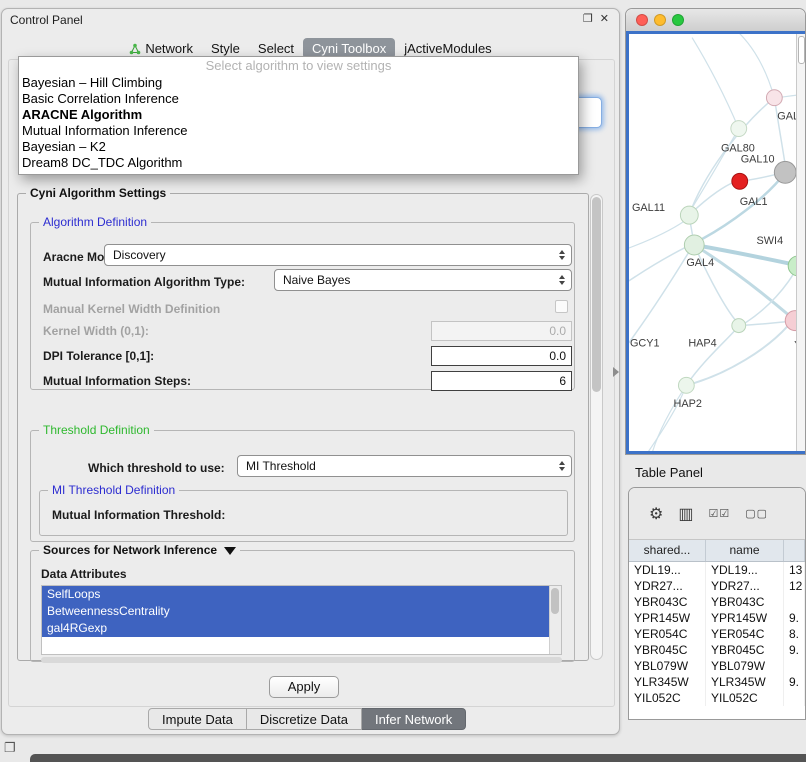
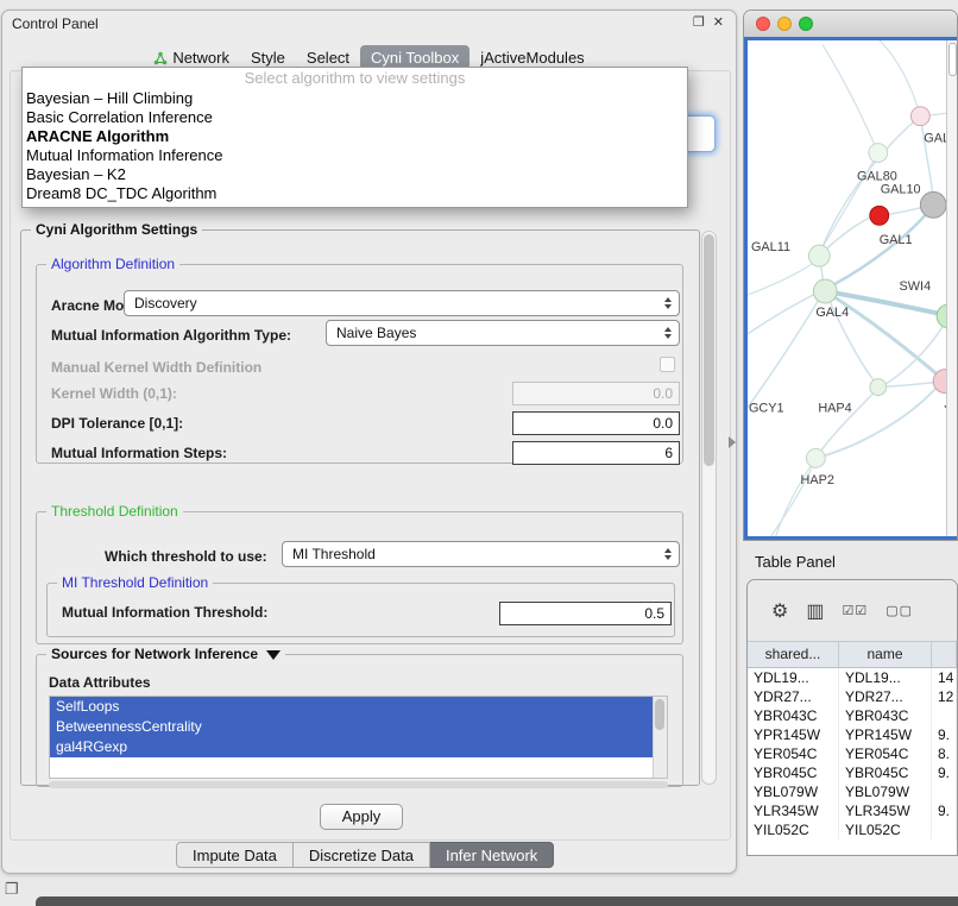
  Control Panel
  ❐
  ✕
  Network
  Style
  Select
  Cyni Toolbox
  jActiveModules
  Cyni Algorithm Settings
  Algorithm Definition
  Aracne Mo
  Discovery
  Mutual Information Algorithm Type:
  Naive Bayes
  Manual Kernel Width Definition
  Kernel Width (0,1):
  0.0
  DPI Tolerance [0,1]:
  0.0
  Mutual Information Steps:
  6
  Threshold Definition
  Which threshold to use:
  MI Threshold
  MI Threshold Definition
  Mutual Information Threshold:
+ 0.5
  Sources for Network Inference
  Data Attributes
  SelfLoops
  BetweennessCentrality
  gal4RGexp
  Apply
  Impute Data
  Discretize Data
  Infer Network
  Select algorithm to view settings
  Bayesian – Hill Climbing
  Basic Correlation Inference
  ARACNE Algorithm
  Mutual Information Inference
  Bayesian – K2
  Dream8 DC_TDC Algorithm
  GAL80
  GAL10
  GAL11
  GAL1
  SWI4
  GAL4
  GCY1
  HAP4
  HAP2
  Table Panel
  ⚙
  ▥
  ☑☑
  ▢▢
  shared...
  name
  YDL19...
  YDL19...
- 13
+ 14
  YDR27...
  YDR27...
  12
  YBR043C
  YBR043C
  YPR145W
  YPR145W
  9.
  YER054C
  YER054C
  8.
  YBR045C
  YBR045C
  9.
  YBL079W
  YBL079W
  YLR345W
  YLR345W
  9.
  YIL052C
  YIL052C
  ❐
